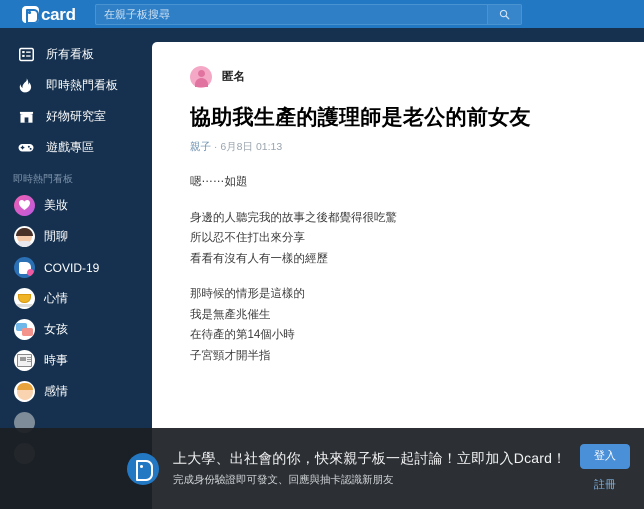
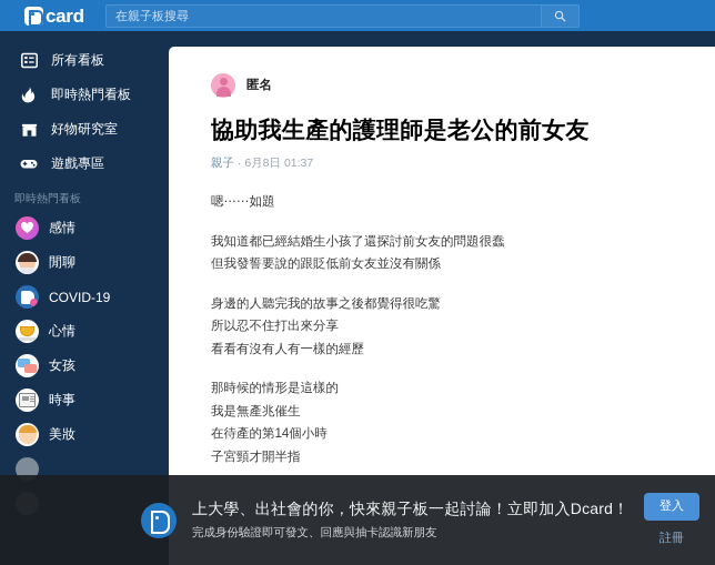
  card
  在親子板搜尋
  所有看板
  即時熱門看板
  好物研究室
  遊戲專區
  即時熱門看板
- 美妝
+ 感情
  閒聊
  COVID-19
  心情
  女孩
  時事
- 感情
+ 美妝
  匿名
  協助我生產的護理師是老公的前女友
- 親子 · 6月8日 01:13
+ 親子 · 6月8日 01:37
  嗯⋯⋯如題
+ 我知道都已經結婚生小孩了還探討前女友的問題很蠢
+ 但我發誓要說的跟貶低前女友並沒有關係
  身邊的人聽完我的故事之後都覺得很吃驚
  所以忍不住打出來分享
  看看有沒有人有一樣的經歷
  那時候的情形是這樣的
  我是無產兆催生
  在待產的第14個小時
  子宮頸才開半指
  上大學、出社會的你，快來親子板一起討論！立即加入Dcard！
  完成身份驗證即可發文、回應與抽卡認識新朋友
  登入
  註冊
